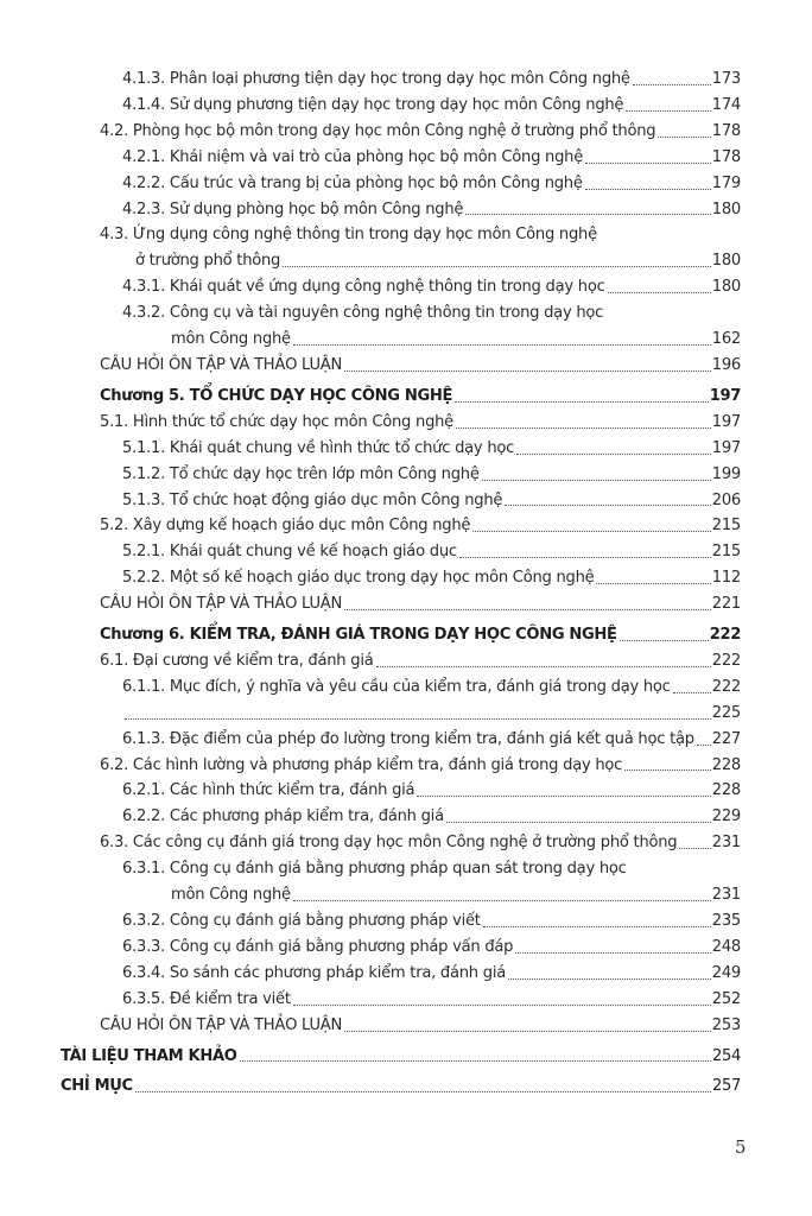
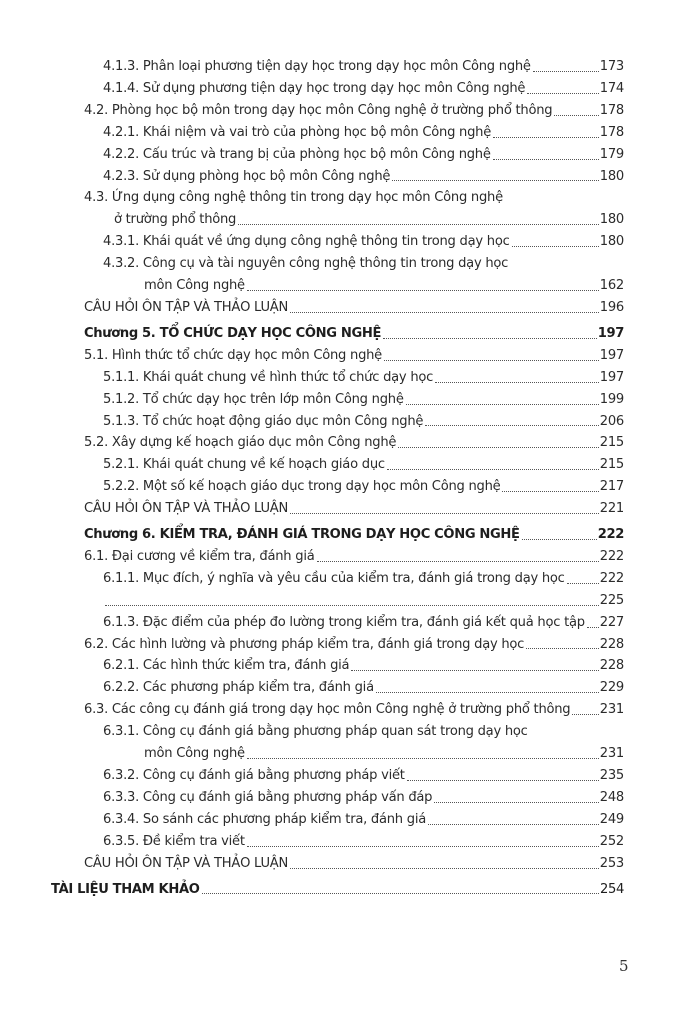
  4.1.3. Phân loại phương tiện dạy học trong dạy học môn Công nghệ
  173
  4.1.4. Sử dụng phương tiện dạy học trong dạy học môn Công nghệ
  174
  4.2. Phòng học bộ môn trong dạy học môn Công nghệ ở trường phổ thông
  178
  4.2.1. Khái niệm và vai trò của phòng học bộ môn Công nghệ
  178
  4.2.2. Cấu trúc và trang bị của phòng học bộ môn Công nghệ
  179
  4.2.3. Sử dụng phòng học bộ môn Công nghệ
  180
  4.3. Ứng dụng công nghệ thông tin trong dạy học môn Công nghệ
  ở trường phổ thông
  180
  4.3.1. Khái quát về ứng dụng công nghệ thông tin trong dạy học
  180
  4.3.2. Công cụ và tài nguyên công nghệ thông tin trong dạy học
  môn Công nghệ
  162
  CÂU HỎI ÔN TẬP VÀ THẢO LUẬN
  196
  Chương 5. TỔ CHỨC DẠY HỌC CÔNG NGHỆ
  197
  5.1. Hình thức tổ chức dạy học môn Công nghệ
  197
  5.1.1. Khái quát chung về hình thức tổ chức dạy học
  197
  5.1.2. Tổ chức dạy học trên lớp môn Công nghệ
  199
  5.1.3. Tổ chức hoạt động giáo dục môn Công nghệ
  206
  5.2. Xây dựng kế hoạch giáo dục môn Công nghệ
  215
  5.2.1. Khái quát chung về kế hoạch giáo dục
  215
  5.2.2. Một số kế hoạch giáo dục trong dạy học môn Công nghệ
- 112
+ 217
  CÂU HỎI ÔN TẬP VÀ THẢO LUẬN
  221
  Chương 6. KIỂM TRA, ĐÁNH GIÁ TRONG DẠY HỌC CÔNG NGHỆ
  222
  6.1. Đại cương về kiểm tra, đánh giá
  222
  6.1.1. Mục đích, ý nghĩa và yêu cầu của kiểm tra, đánh giá trong dạy học
  222
  225
  6.1.3. Đặc điểm của phép đo lường trong kiểm tra, đánh giá kết quả học tập
  227
  6.2. Các hình lường và phương pháp kiểm tra, đánh giá trong dạy học
  228
  6.2.1. Các hình thức kiểm tra, đánh giá
  228
  6.2.2. Các phương pháp kiểm tra, đánh giá
  229
  6.3. Các công cụ đánh giá trong dạy học môn Công nghệ ở trường phổ thông
  231
  6.3.1. Công cụ đánh giá bằng phương pháp quan sát trong dạy học
  môn Công nghệ
  231
  6.3.2. Công cụ đánh giá bằng phương pháp viết
  235
  6.3.3. Công cụ đánh giá bằng phương pháp vấn đáp
  248
  6.3.4. So sánh các phương pháp kiểm tra, đánh giá
  249
  6.3.5. Đề kiểm tra viết
  252
  CÂU HỎI ÔN TẬP VÀ THẢO LUẬN
  253
  TÀI LIỆU THAM KHẢO
  254
- CHỈ MỤC
- 257
  5
